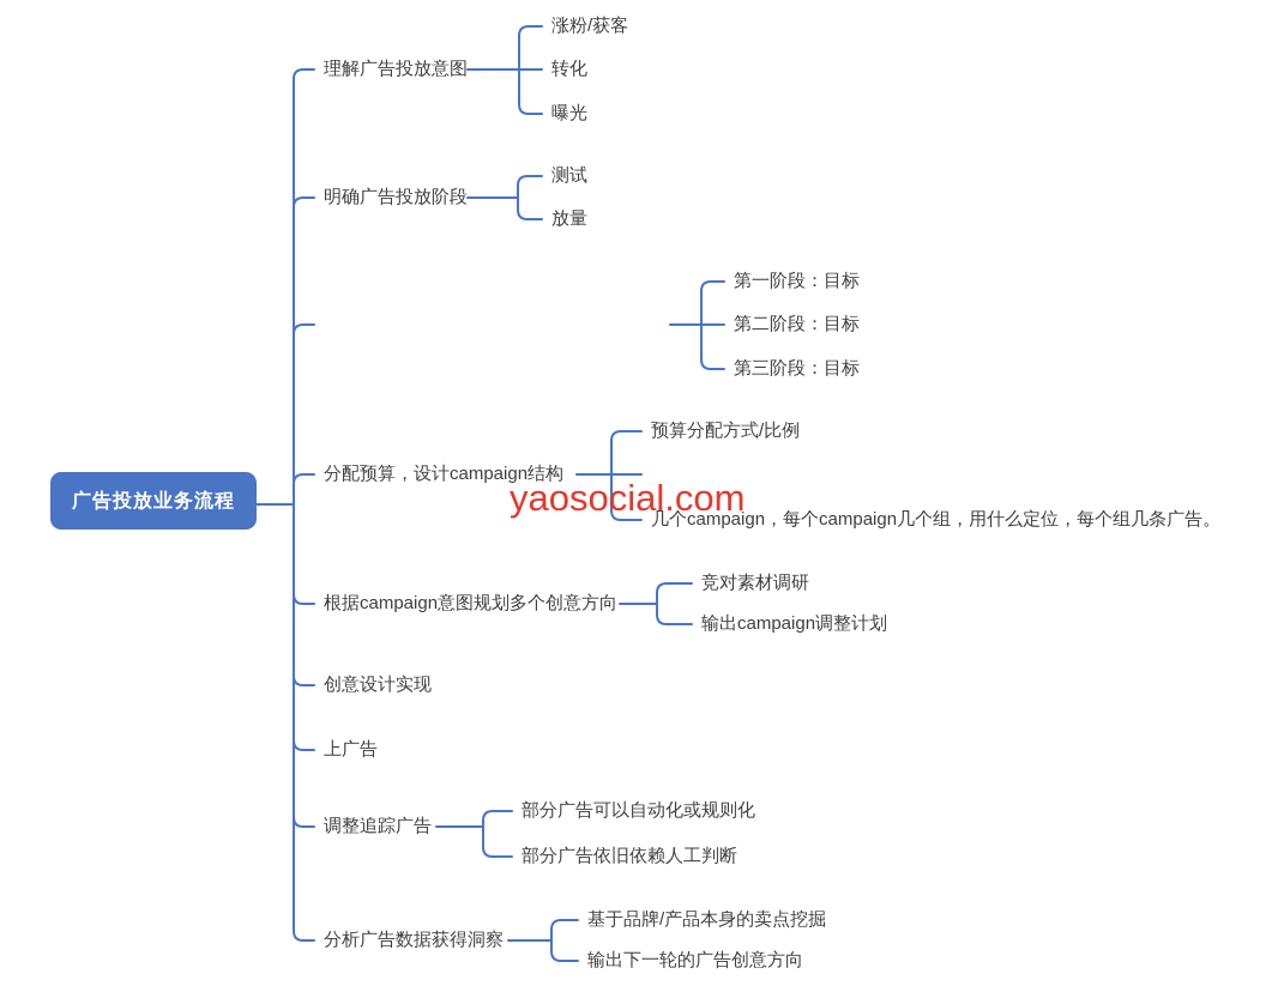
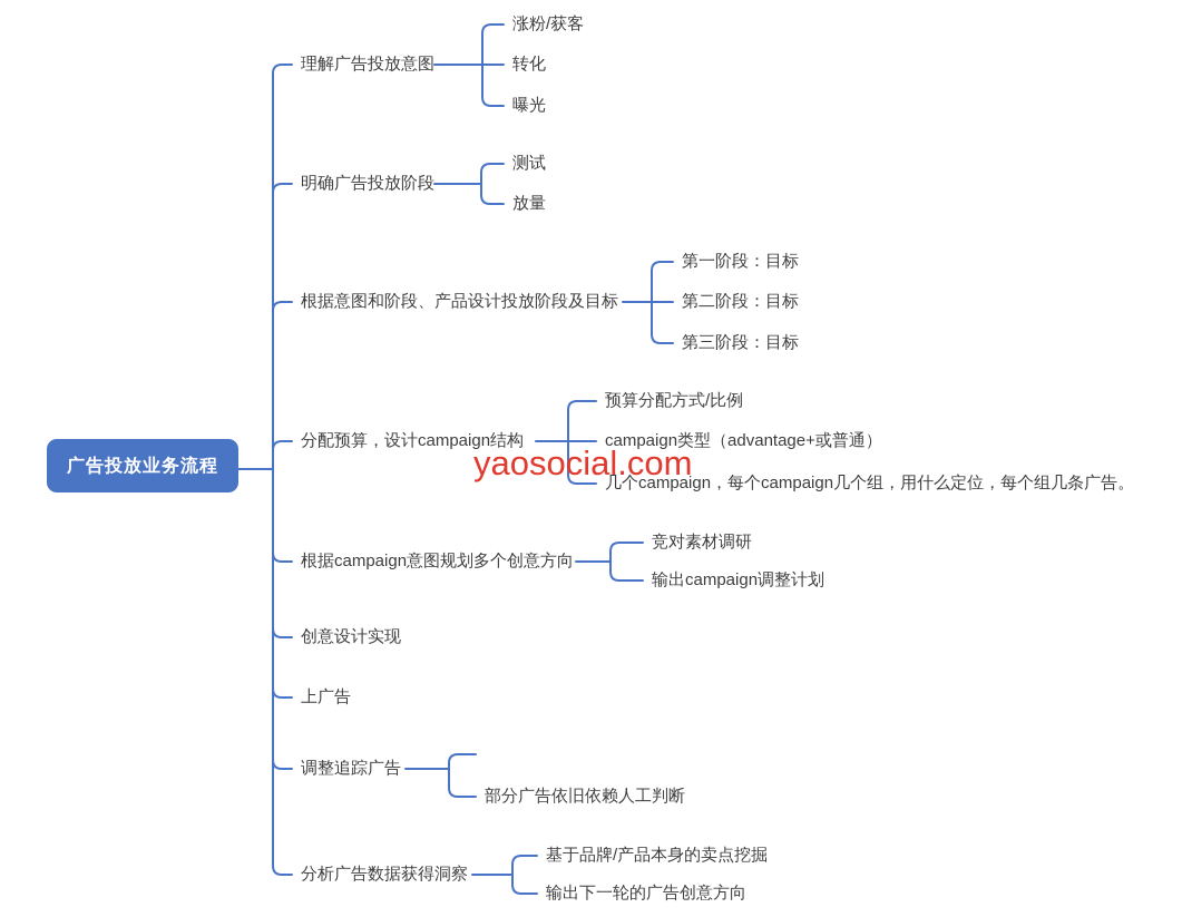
  广告投放业务流程
  理解广告投放意图
  明确广告投放阶段
+ 根据意图和阶段、产品设计投放阶段及目标
  分配预算，设计campaign结构
  根据campaign意图规划多个创意方向
  创意设计实现
  上广告
  调整追踪广告
  分析广告数据获得洞察
  涨粉/获客
  转化
  曝光
  测试
  放量
  第一阶段：目标
  第二阶段：目标
  第三阶段：目标
  预算分配方式/比例
+ campaign类型（advantage+或普通）
  几个campaign，每个campaign几个组，用什么定位，每个组几条广告。
  竞对素材调研
  输出campaign调整计划
- 部分广告可以自动化或规则化
  部分广告依旧依赖人工判断
  基于品牌/产品本身的卖点挖掘
  输出下一轮的广告创意方向
  yaosocial.com
